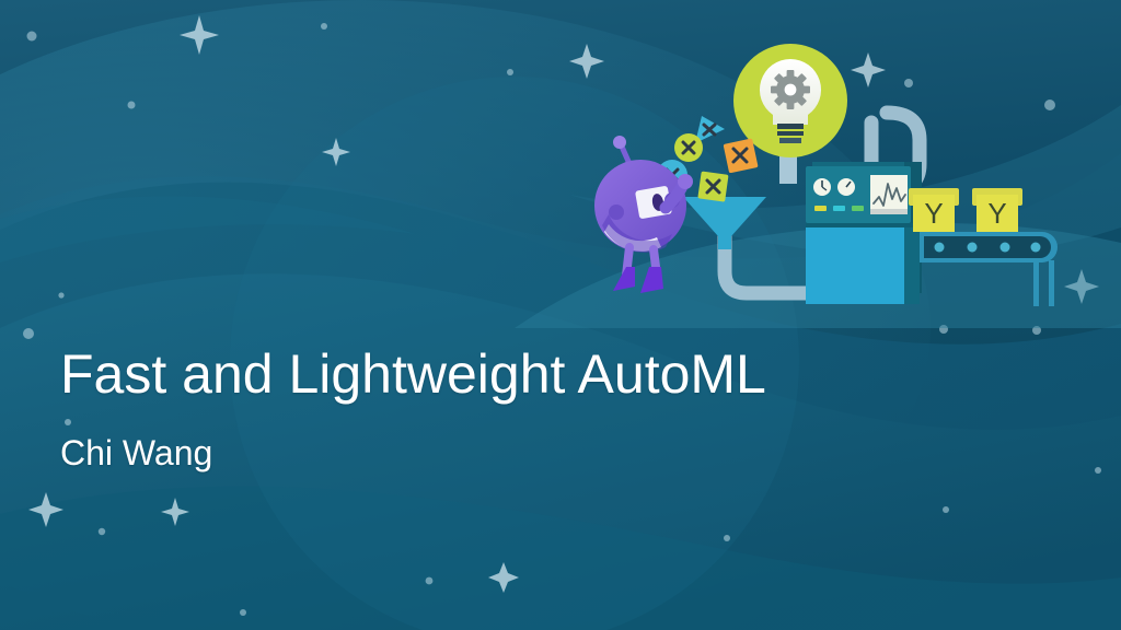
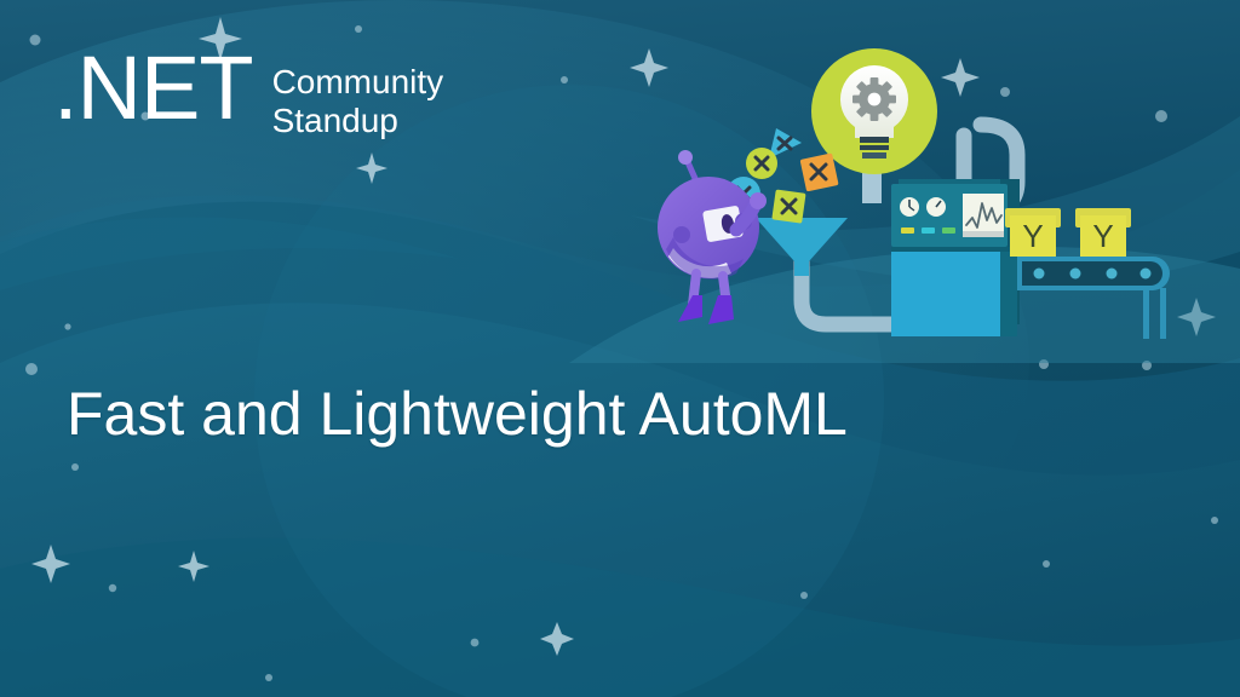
  Y
  Y
+ .NET
+ Community
+ Standup
  Fast and Lightweight AutoML
- Chi Wang
